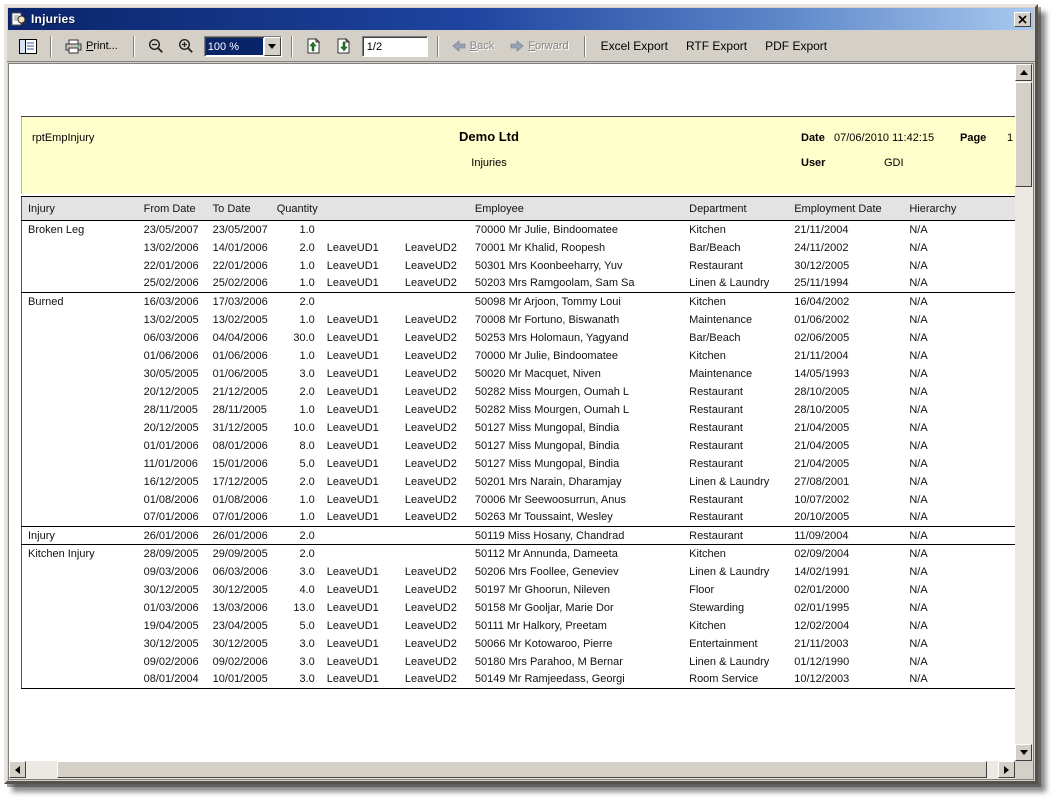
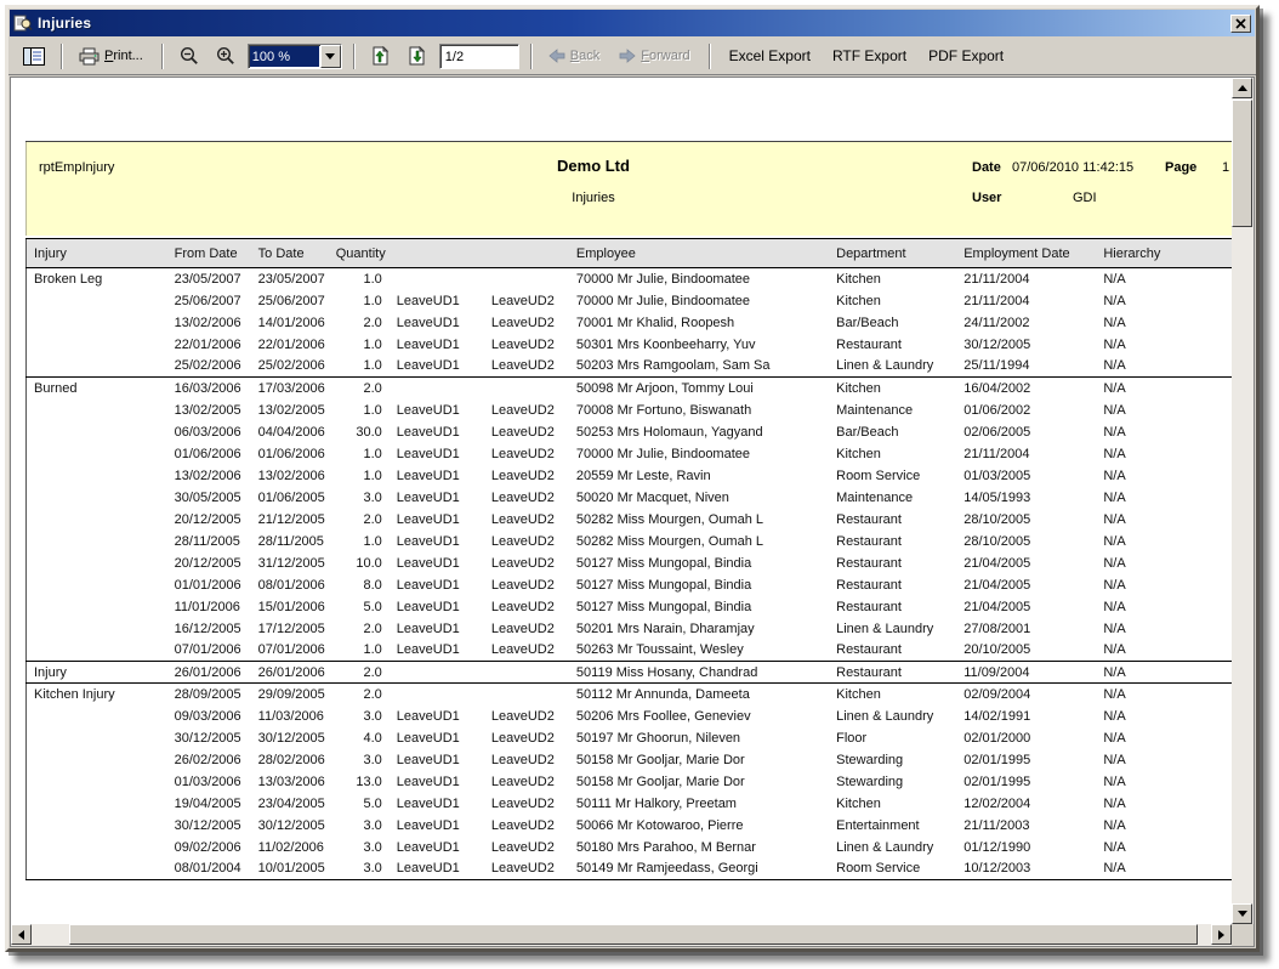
  Injuries
  Print...
  100 %
  1/2
  Back
  Forward
  Excel Export
  RTF Export
  PDF Export
  rptEmpInjury
  Demo Ltd
  Injuries
  Date
  07/06/2010 11:42:15
  Page
  1
  User
  GDI
  Injury	From Date	To Date	Quantity			Employee	Department	Employment Date	Hierarchy
  Broken Leg	23/05/2007	23/05/2007	1.0			70000 Mr Julie, Bindoomatee	Kitchen	21/11/2004	N/A
+ 	25/06/2007	25/06/2007	1.0	LeaveUD1	LeaveUD2	70000 Mr Julie, Bindoomatee	Kitchen	21/11/2004	N/A
  	13/02/2006	14/01/2006	2.0	LeaveUD1	LeaveUD2	70001 Mr Khalid, Roopesh	Bar/Beach	24/11/2002	N/A
  	22/01/2006	22/01/2006	1.0	LeaveUD1	LeaveUD2	50301 Mrs Koonbeeharry, Yuv	Restaurant	30/12/2005	N/A
  	25/02/2006	25/02/2006	1.0	LeaveUD1	LeaveUD2	50203 Mrs Ramgoolam, Sam Sa	Linen & Laundry	25/11/1994	N/A
  Burned	16/03/2006	17/03/2006	2.0			50098 Mr Arjoon, Tommy Loui	Kitchen	16/04/2002	N/A
  	13/02/2005	13/02/2005	1.0	LeaveUD1	LeaveUD2	70008 Mr Fortuno, Biswanath	Maintenance	01/06/2002	N/A
  	06/03/2006	04/04/2006	30.0	LeaveUD1	LeaveUD2	50253 Mrs Holomaun, Yagyand	Bar/Beach	02/06/2005	N/A
  	01/06/2006	01/06/2006	1.0	LeaveUD1	LeaveUD2	70000 Mr Julie, Bindoomatee	Kitchen	21/11/2004	N/A
+ 	13/02/2006	13/02/2006	1.0	LeaveUD1	LeaveUD2	20559 Mr Leste, Ravin	Room Service	01/03/2005	N/A
  	30/05/2005	01/06/2005	3.0	LeaveUD1	LeaveUD2	50020 Mr Macquet, Niven	Maintenance	14/05/1993	N/A
  	20/12/2005	21/12/2005	2.0	LeaveUD1	LeaveUD2	50282 Miss Mourgen, Oumah L	Restaurant	28/10/2005	N/A
  	28/11/2005	28/11/2005	1.0	LeaveUD1	LeaveUD2	50282 Miss Mourgen, Oumah L	Restaurant	28/10/2005	N/A
  	20/12/2005	31/12/2005	10.0	LeaveUD1	LeaveUD2	50127 Miss Mungopal, Bindia	Restaurant	21/04/2005	N/A
  	01/01/2006	08/01/2006	8.0	LeaveUD1	LeaveUD2	50127 Miss Mungopal, Bindia	Restaurant	21/04/2005	N/A
  	11/01/2006	15/01/2006	5.0	LeaveUD1	LeaveUD2	50127 Miss Mungopal, Bindia	Restaurant	21/04/2005	N/A
  	16/12/2005	17/12/2005	2.0	LeaveUD1	LeaveUD2	50201 Mrs Narain, Dharamjay	Linen & Laundry	27/08/2001	N/A
- 	01/08/2006	01/08/2006	1.0	LeaveUD1	LeaveUD2	70006 Mr Seewoosurrun, Anus	Restaurant	10/07/2002	N/A
  	07/01/2006	07/01/2006	1.0	LeaveUD1	LeaveUD2	50263 Mr Toussaint, Wesley	Restaurant	20/10/2005	N/A
  Injury	26/01/2006	26/01/2006	2.0			50119 Miss Hosany, Chandrad	Restaurant	11/09/2004	N/A
  Kitchen Injury	28/09/2005	29/09/2005	2.0			50112 Mr Annunda, Dameeta	Kitchen	02/09/2004	N/A
- 	09/03/2006	06/03/2006	3.0	LeaveUD1	LeaveUD2	50206 Mrs Foollee, Geneviev	Linen & Laundry	14/02/1991	N/A
+ 	09/03/2006	11/03/2006	3.0	LeaveUD1	LeaveUD2	50206 Mrs Foollee, Geneviev	Linen & Laundry	14/02/1991	N/A
  	30/12/2005	30/12/2005	4.0	LeaveUD1	LeaveUD2	50197 Mr Ghoorun, Nileven	Floor	02/01/2000	N/A
+ 	26/02/2006	28/02/2006	3.0	LeaveUD1	LeaveUD2	50158 Mr Gooljar, Marie Dor	Stewarding	02/01/1995	N/A
  	01/03/2006	13/03/2006	13.0	LeaveUD1	LeaveUD2	50158 Mr Gooljar, Marie Dor	Stewarding	02/01/1995	N/A
  	19/04/2005	23/04/2005	5.0	LeaveUD1	LeaveUD2	50111 Mr Halkory, Preetam	Kitchen	12/02/2004	N/A
  	30/12/2005	30/12/2005	3.0	LeaveUD1	LeaveUD2	50066 Mr Kotowaroo, Pierre	Entertainment	21/11/2003	N/A
- 	09/02/2006	09/02/2006	3.0	LeaveUD1	LeaveUD2	50180 Mrs Parahoo, M Bernar	Linen & Laundry	01/12/1990	N/A
+ 	09/02/2006	11/02/2006	3.0	LeaveUD1	LeaveUD2	50180 Mrs Parahoo, M Bernar	Linen & Laundry	01/12/1990	N/A
  	08/01/2004	10/01/2005	3.0	LeaveUD1	LeaveUD2	50149 Mr Ramjeedass, Georgi	Room Service	10/12/2003	N/A
